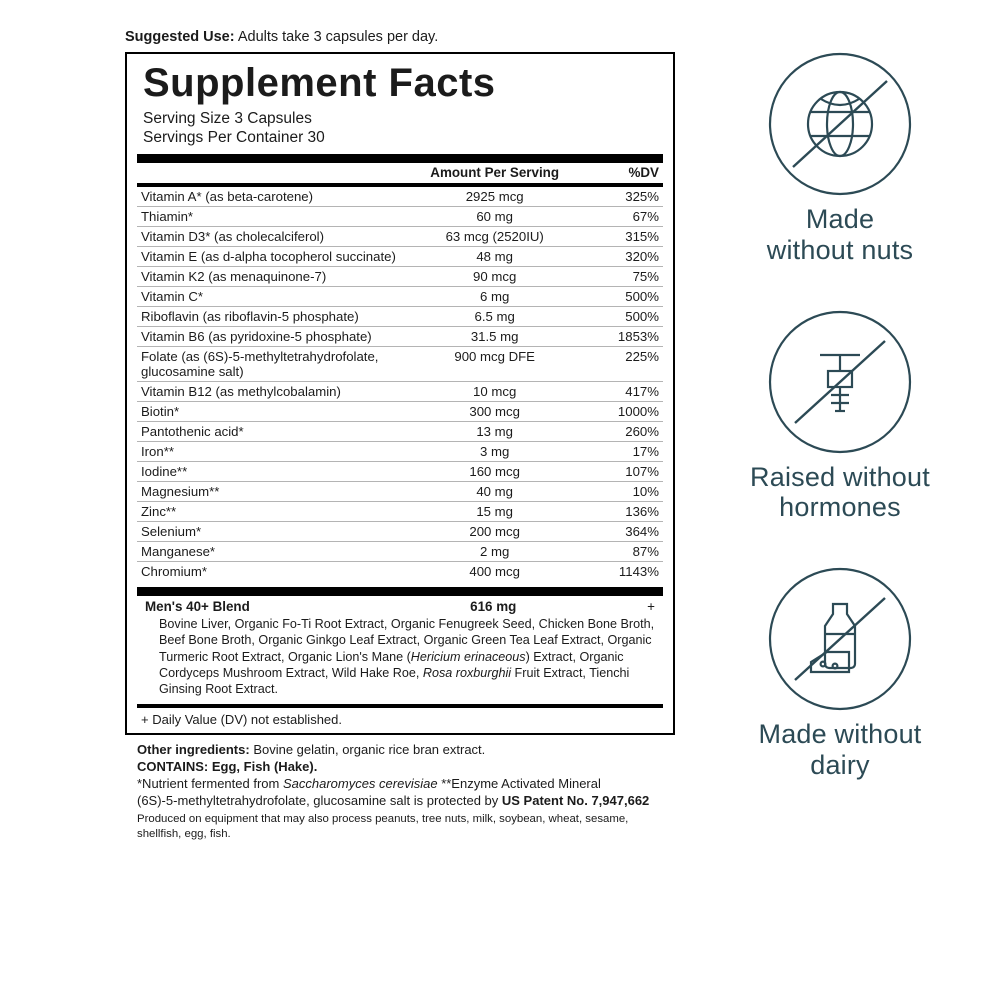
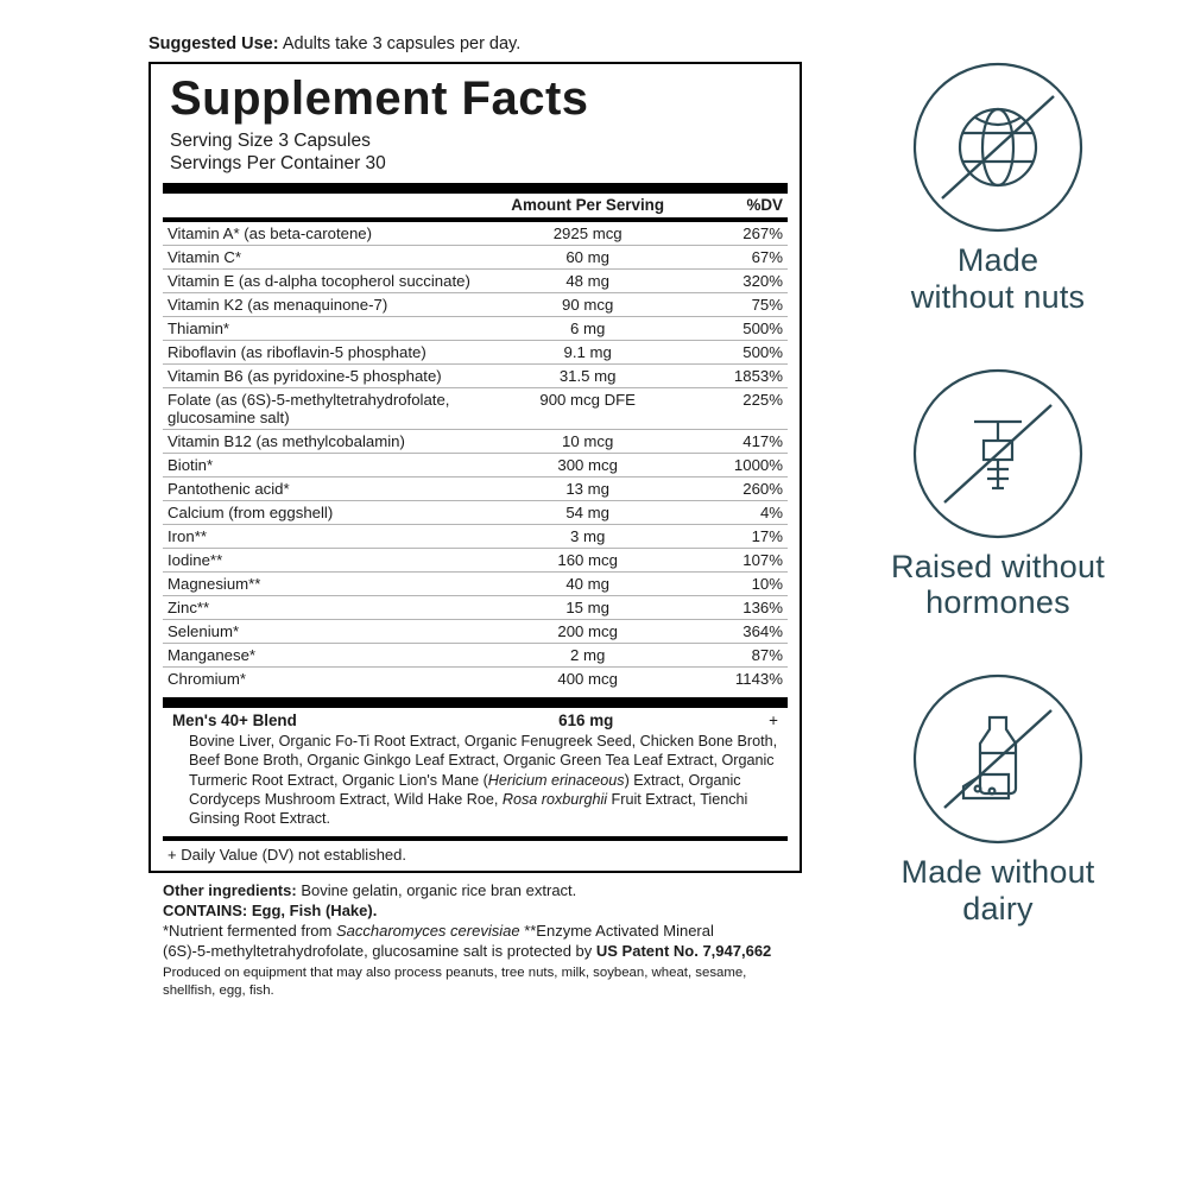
  Suggested Use: Adults take 3 capsules per day.
  Supplement Facts
  Serving Size 3 Capsules
  Servings Per Container 30
  	Amount Per Serving	%DV
- Vitamin A* (as beta-carotene)	2925 mcg	325%
+ Vitamin A* (as beta-carotene)	2925 mcg	267%
- Thiamin*	60 mg	67%
+ Vitamin C*	60 mg	67%
- Vitamin D3* (as cholecalciferol)	63 mcg (2520IU)	315%
  Vitamin E (as d-alpha tocopherol succinate)	48 mg	320%
  Vitamin K2 (as menaquinone-7)	90 mcg	75%
- Vitamin C*	6 mg	500%
+ Thiamin*	6 mg	500%
- Riboflavin (as riboflavin-5 phosphate)	6.5 mg	500%
+ Riboflavin (as riboflavin-5 phosphate)	9.1 mg	500%
  Vitamin B6 (as pyridoxine-5 phosphate)	31.5 mg	1853%
  Folate (as (6S)-5-methyltetrahydrofolate, glucosamine salt)	900 mcg DFE	225%
  Vitamin B12 (as methylcobalamin)	10 mcg	417%
  Biotin*	300 mcg	1000%
  Pantothenic acid*	13 mg	260%
+ Calcium (from eggshell)	54 mg	4%
  Iron**	3 mg	17%
  Iodine**	160 mcg	107%
  Magnesium**	40 mg	10%
  Zinc**	15 mg	136%
  Selenium*	200 mcg	364%
  Manganese*	2 mg	87%
  Chromium*	400 mcg	1143%
  Men's 40+ Blend
  616 mg
  +
  Bovine Liver, Organic Fo-Ti Root Extract, Organic Fenugreek Seed, Chicken Bone Broth, Beef Bone Broth, Organic Ginkgo Leaf Extract, Organic Green Tea Leaf Extract, Organic Turmeric Root Extract, Organic Lion's Mane (Hericium erinaceous) Extract, Organic Cordyceps Mushroom Extract, Wild Hake Roe, Rosa roxburghii Fruit Extract, Tienchi Ginsing Root Extract.
  + Daily Value (DV) not established.
  Other ingredients: Bovine gelatin, organic rice bran extract.
  CONTAINS: Egg, Fish (Hake).
  *Nutrient fermented from Saccharomyces cerevisiae **Enzyme Activated Mineral
  (6S)-5-methyltetrahydrofolate, glucosamine salt is protected by US Patent No. 7,947,662
  Produced on equipment that may also process peanuts, tree nuts, milk, soybean, wheat, sesame, shellfish, egg, fish.
  Made
  without nuts
  Raised without
  hormones
  Made without
  dairy
